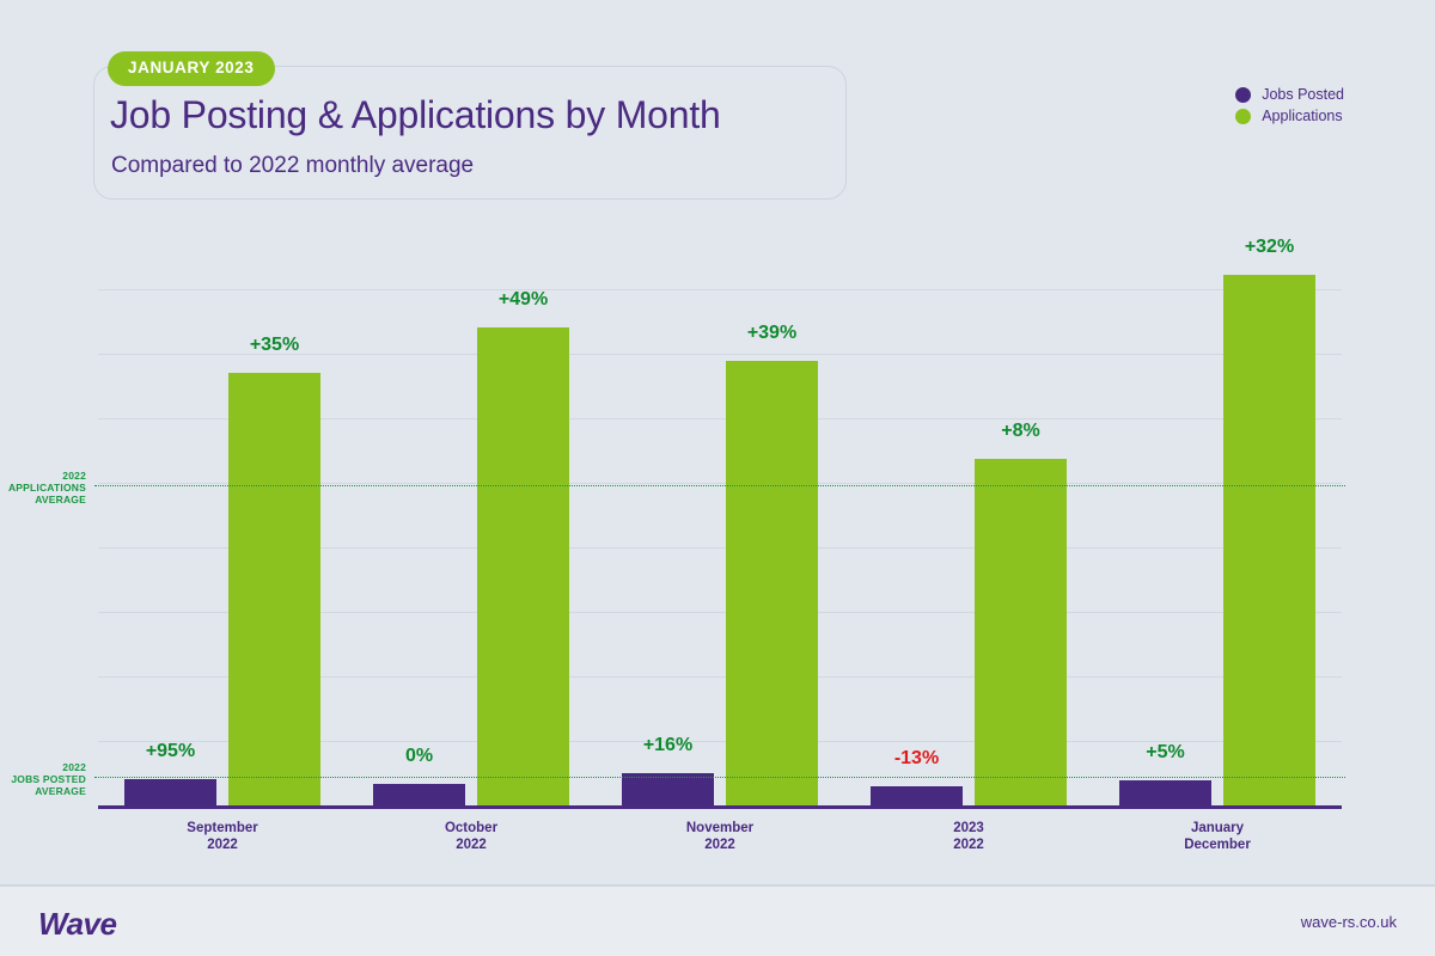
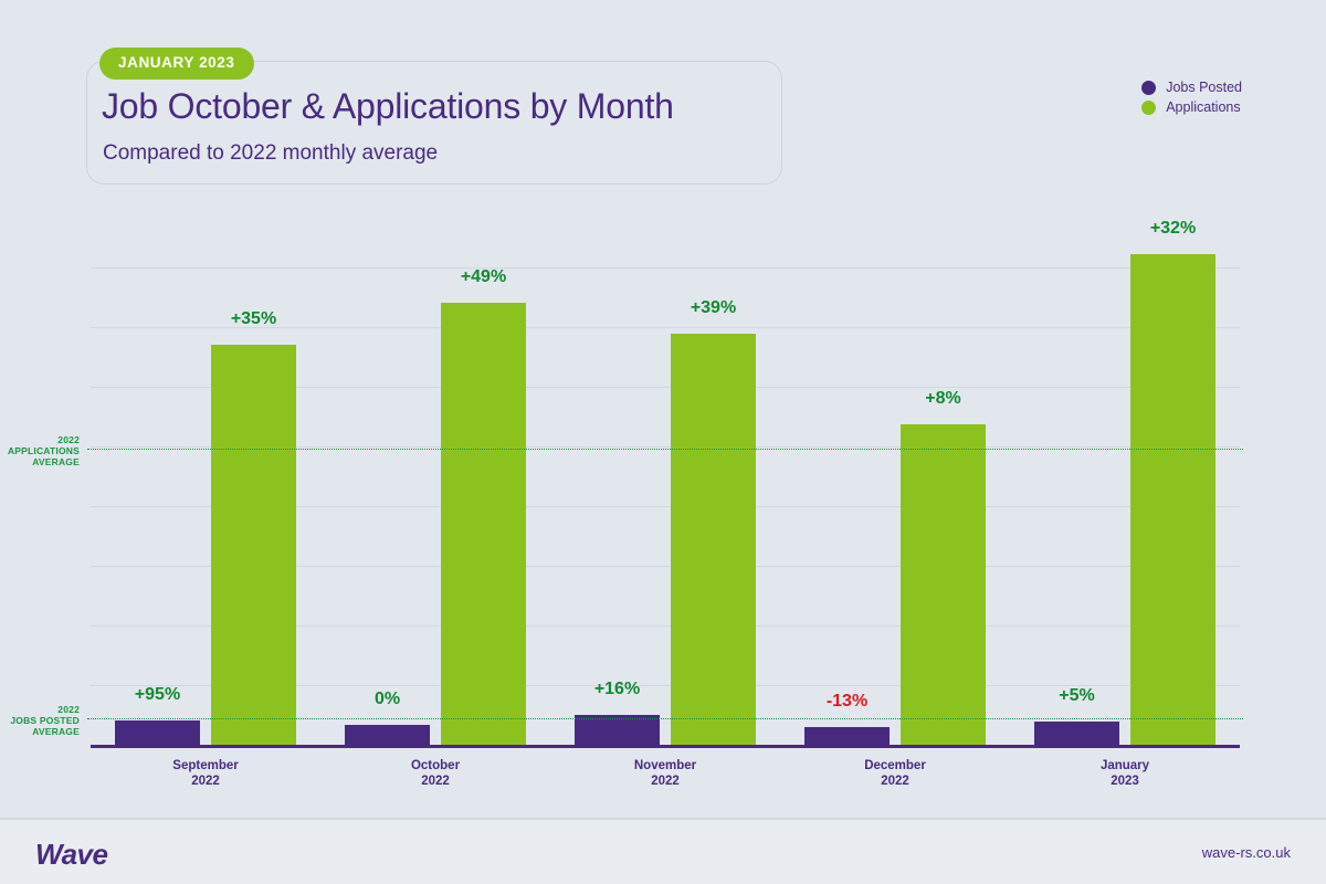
  JANUARY 2023
- Job Posting & Applications by Month
+ Job October & Applications by Month
  Compared to 2022 monthly average
  Jobs Posted
  Applications
  +95%
  +35%
  0%
  +49%
  +16%
  +39%
  -13%
  +8%
  +5%
  +32%
  2022
  APPLICATIONS
  AVERAGE
  2022
  JOBS POSTED
  AVERAGE
  September
  2022
  October
  2022
  November
  2022
- 2023
+ December
  2022
  January
- December
+ 2023
  Wave
  wave-rs.co.uk
